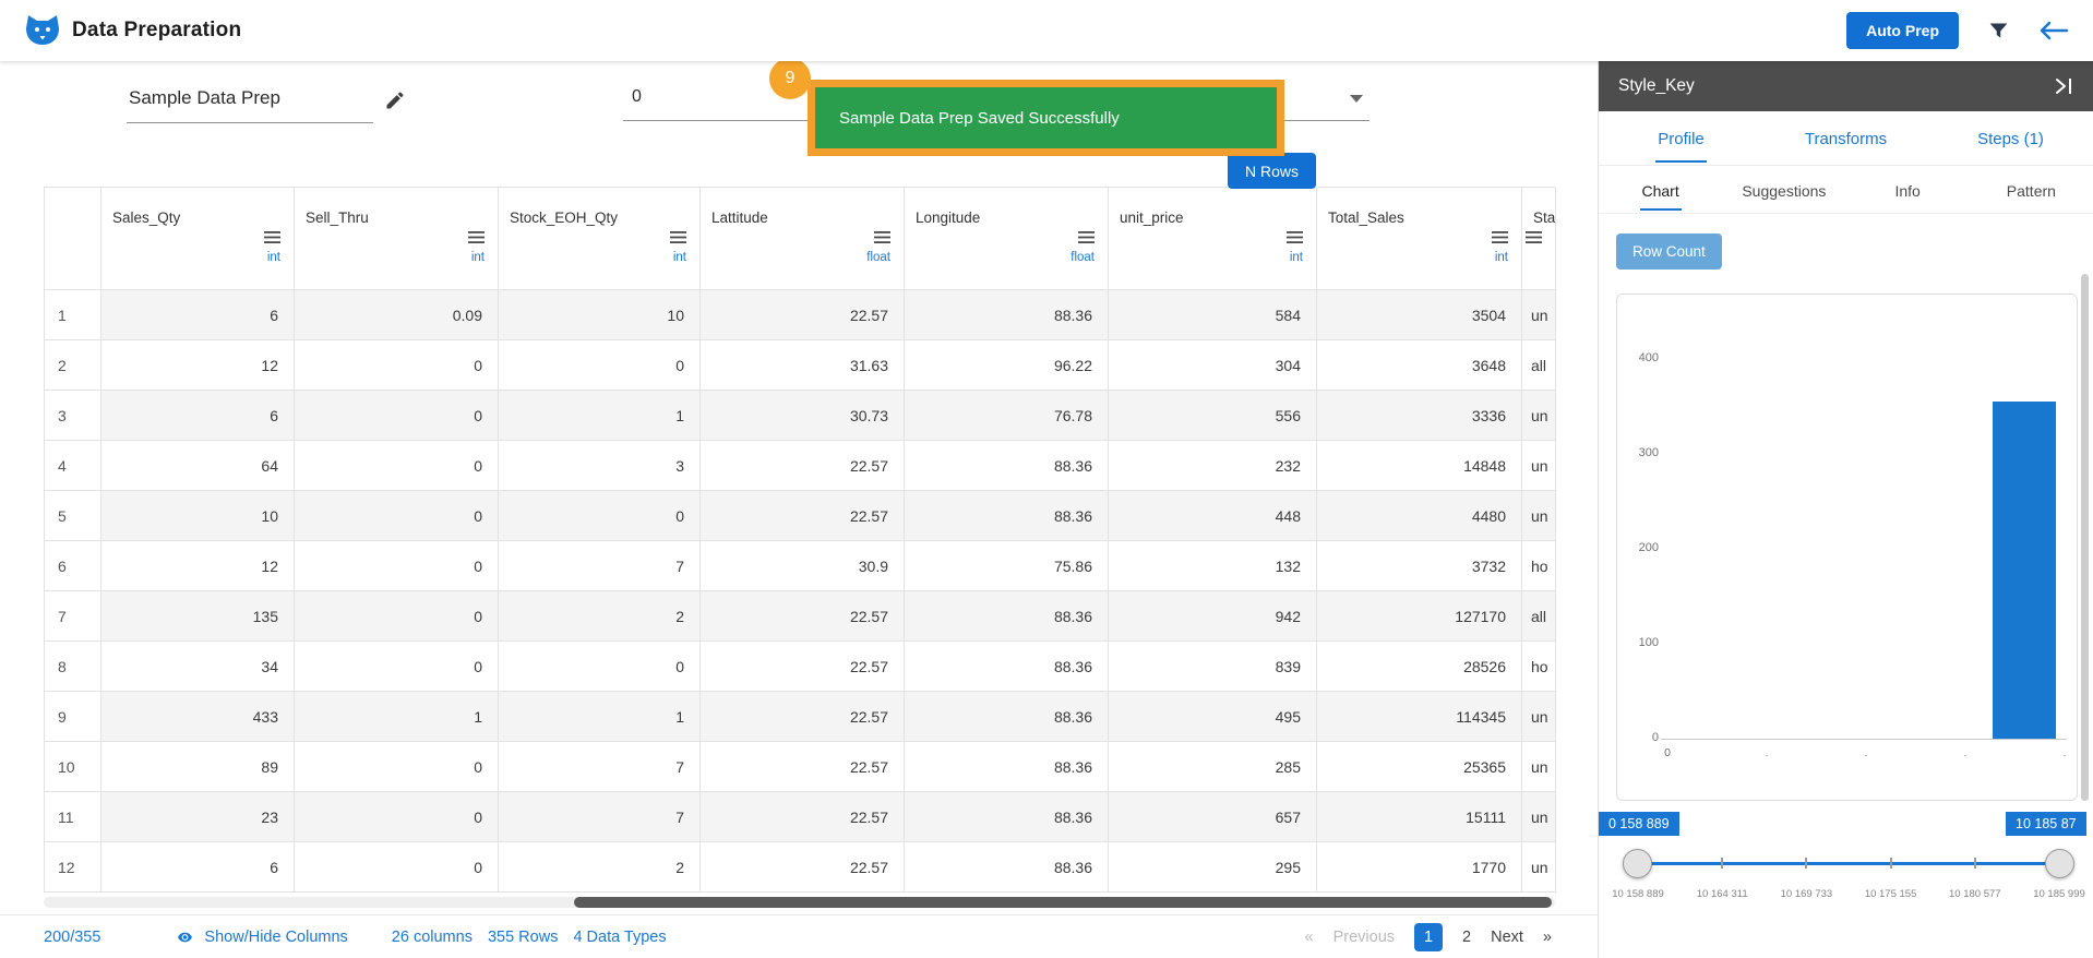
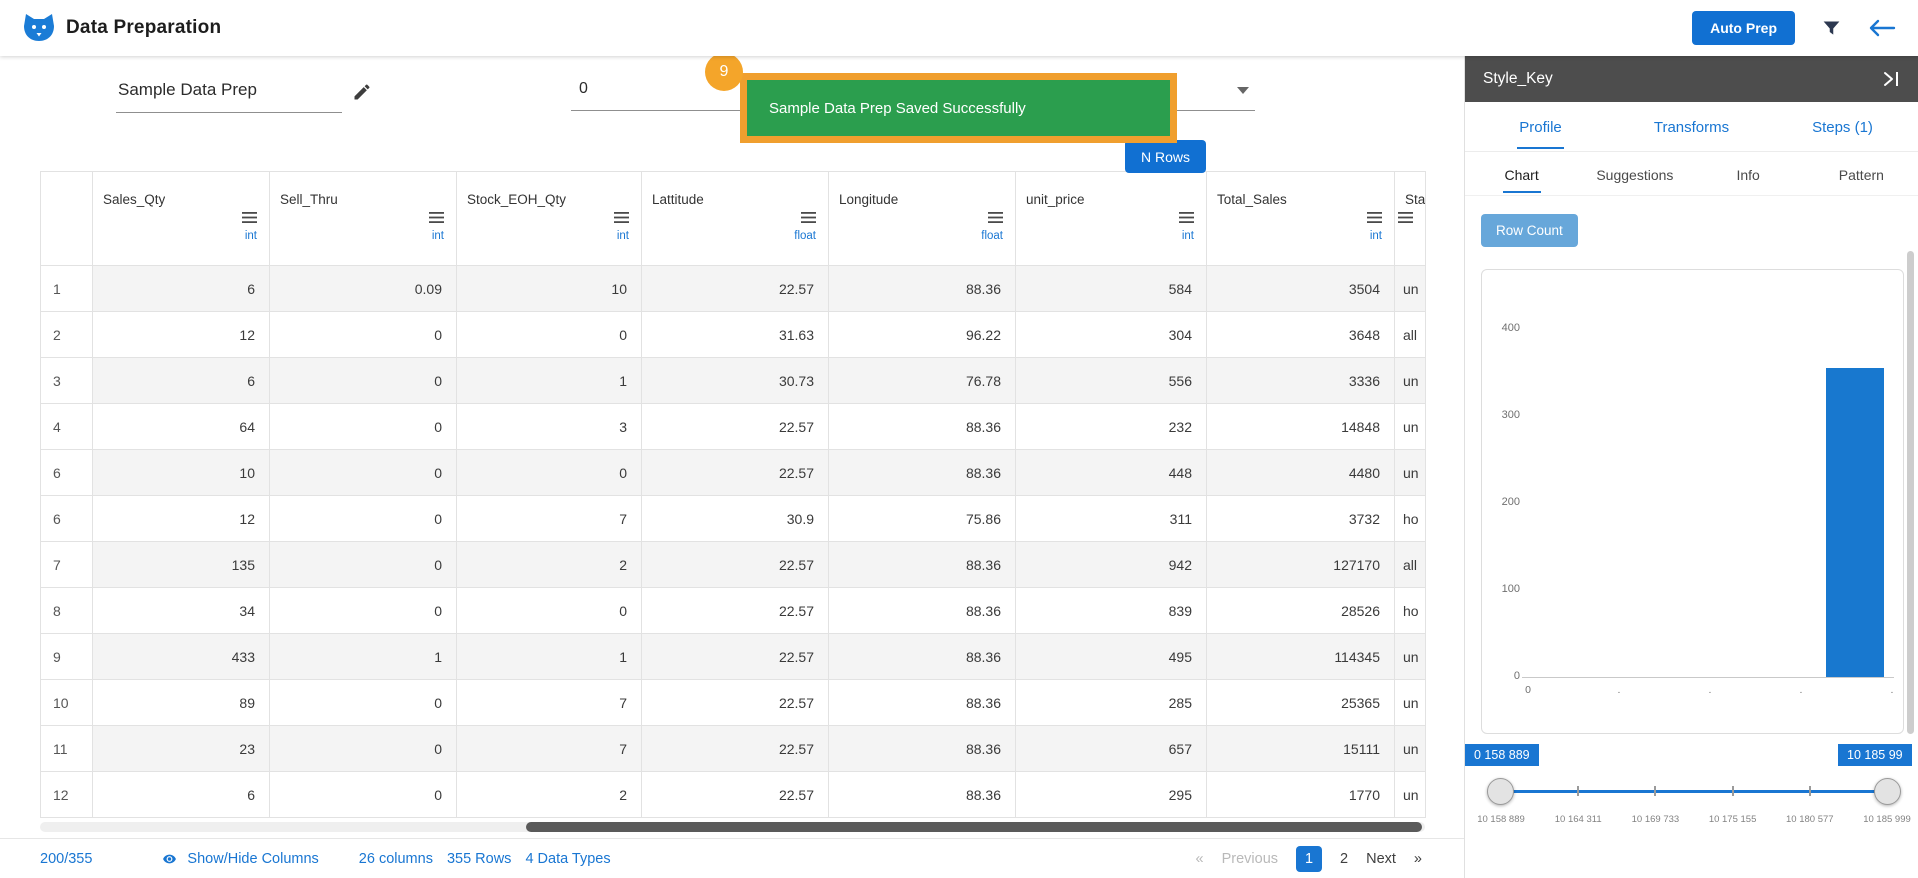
  Data Preparation
  Auto Prep
  Sample Data Prep
  0
  9
  Sample Data Prep Saved Successfully
  N Rows
  	Sales_Qtyint	Sell_Thruint	Stock_EOH_Qtyint	Lattitudefloat	Longitudefloat	unit_priceint	Total_Salesint	Sta
  1	6	0.09	10	22.57	88.36	584	3504	un
  2	12	0	0	31.63	96.22	304	3648	all
  3	6	0	1	30.73	76.78	556	3336	un
  4	64	0	3	22.57	88.36	232	14848	un
- 5	10	0	0	22.57	88.36	448	4480	un
+ 6	10	0	0	22.57	88.36	448	4480	un
- 6	12	0	7	30.9	75.86	132	3732	ho
+ 6	12	0	7	30.9	75.86	311	3732	ho
  7	135	0	2	22.57	88.36	942	127170	all
  8	34	0	0	22.57	88.36	839	28526	ho
  9	433	1	1	22.57	88.36	495	114345	un
  10	89	0	7	22.57	88.36	285	25365	un
  11	23	0	7	22.57	88.36	657	15111	un
  12	6	0	2	22.57	88.36	295	1770	un
  200/355
  Show/Hide Columns
  26 columns
  355 Rows
  4 Data Types
  «
  Previous
  1
  2
  Next
  »
  Style_Key
  Profile
  Transforms
  Steps (1)
  Chart
  Suggestions
  Info
  Pattern
  Row Count
  0
  100
  200
  300
  400
  0
  .
  .
  .
  .
  0 158 889
- 10 185 87
+ 10 185 99
  10 158 889
  10 164 311
  10 169 733
  10 175 155
  10 180 577
  10 185 999
